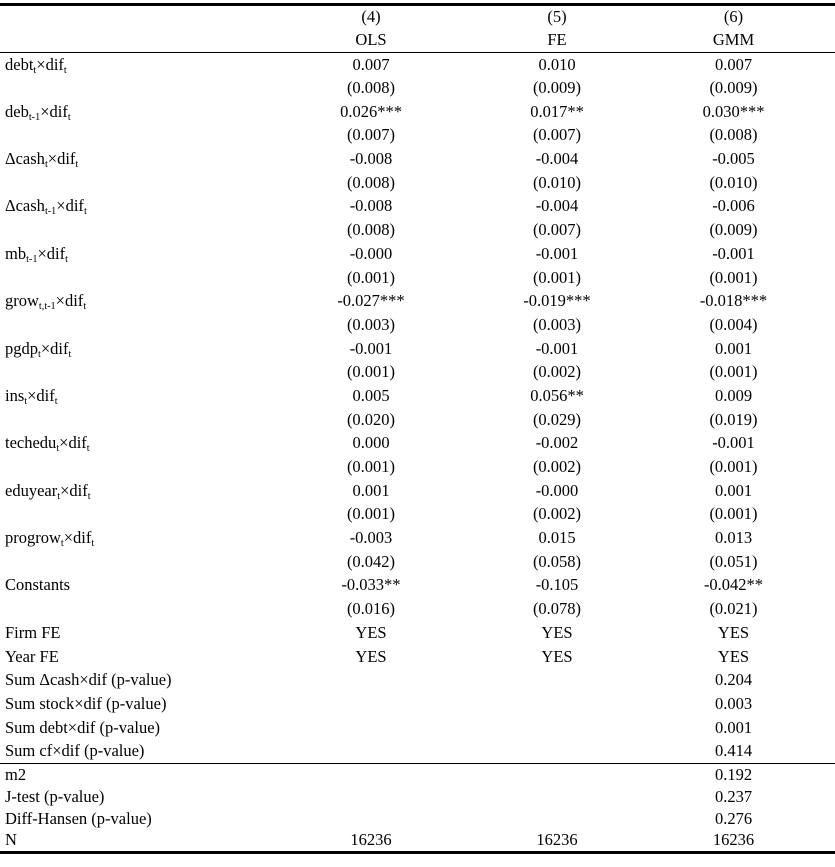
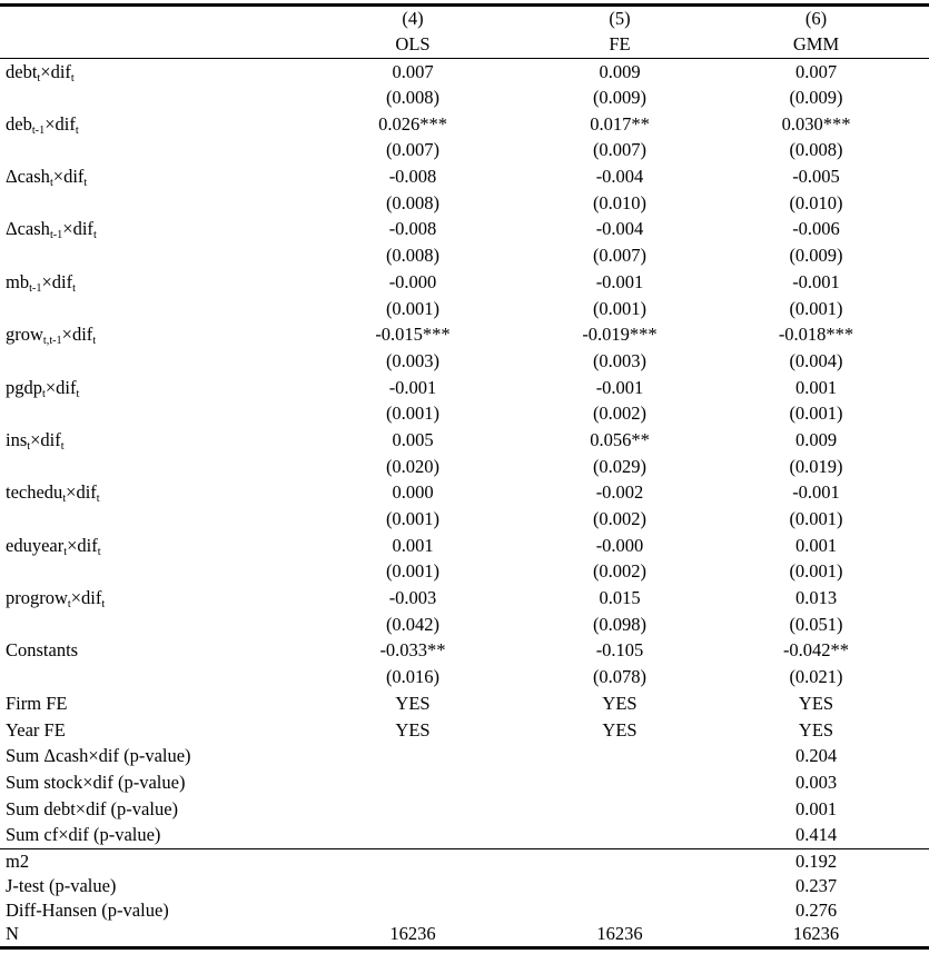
  	(4)	(5)	(6)
  	OLS	FE	GMM
- debtt×dift	0.007	0.010	0.007
+ debtt×dift	0.007	0.009	0.007
  	(0.008)	(0.009)	(0.009)
  debt-1×dift	0.026***	0.017**	0.030***
  	(0.007)	(0.007)	(0.008)
  Δcasht×dift	-0.008	-0.004	-0.005
  	(0.008)	(0.010)	(0.010)
  Δcasht-1×dift	-0.008	-0.004	-0.006
  	(0.008)	(0.007)	(0.009)
  mbt-1×dift	-0.000	-0.001	-0.001
  	(0.001)	(0.001)	(0.001)
- growt,t-1×dift	-0.027***	-0.019***	-0.018***
+ growt,t-1×dift	-0.015***	-0.019***	-0.018***
  	(0.003)	(0.003)	(0.004)
  pgdpt×dift	-0.001	-0.001	0.001
  	(0.001)	(0.002)	(0.001)
  inst×dift	0.005	0.056**	0.009
  	(0.020)	(0.029)	(0.019)
  techedut×dift	0.000	-0.002	-0.001
  	(0.001)	(0.002)	(0.001)
  eduyeart×dift	0.001	-0.000	0.001
  	(0.001)	(0.002)	(0.001)
  progrowt×dift	-0.003	0.015	0.013
- 	(0.042)	(0.058)	(0.051)
+ 	(0.042)	(0.098)	(0.051)
  Constants	-0.033**	-0.105	-0.042**
  	(0.016)	(0.078)	(0.021)
  Firm FE	YES	YES	YES
  Year FE	YES	YES	YES
  Sum Δcash×dif (p-value)			0.204
  Sum stock×dif (p-value)			0.003
  Sum debt×dif (p-value)			0.001
  Sum cf×dif (p-value)			0.414
  m2			0.192
  J-test (p-value)			0.237
  Diff-Hansen (p-value)			0.276
  N	16236	16236	16236
